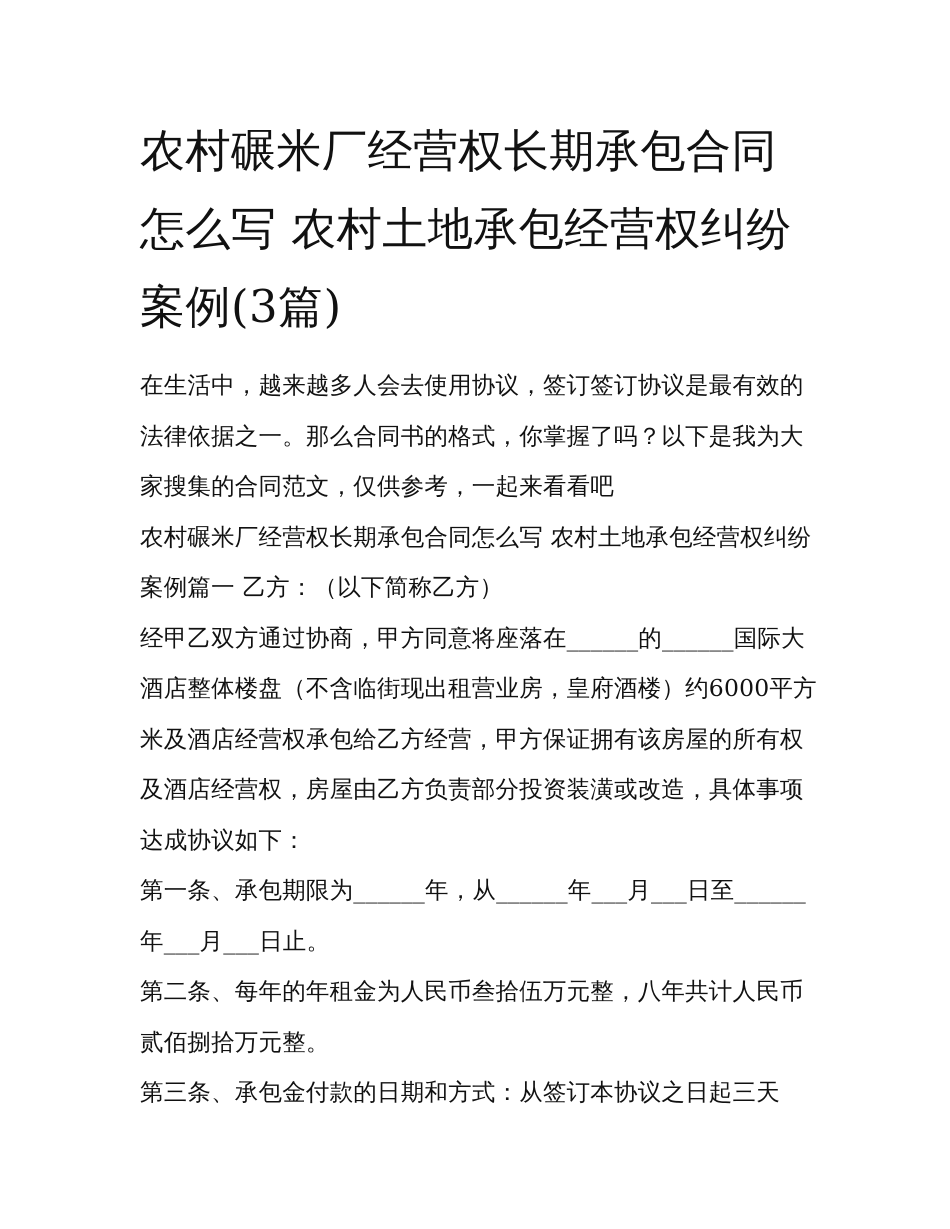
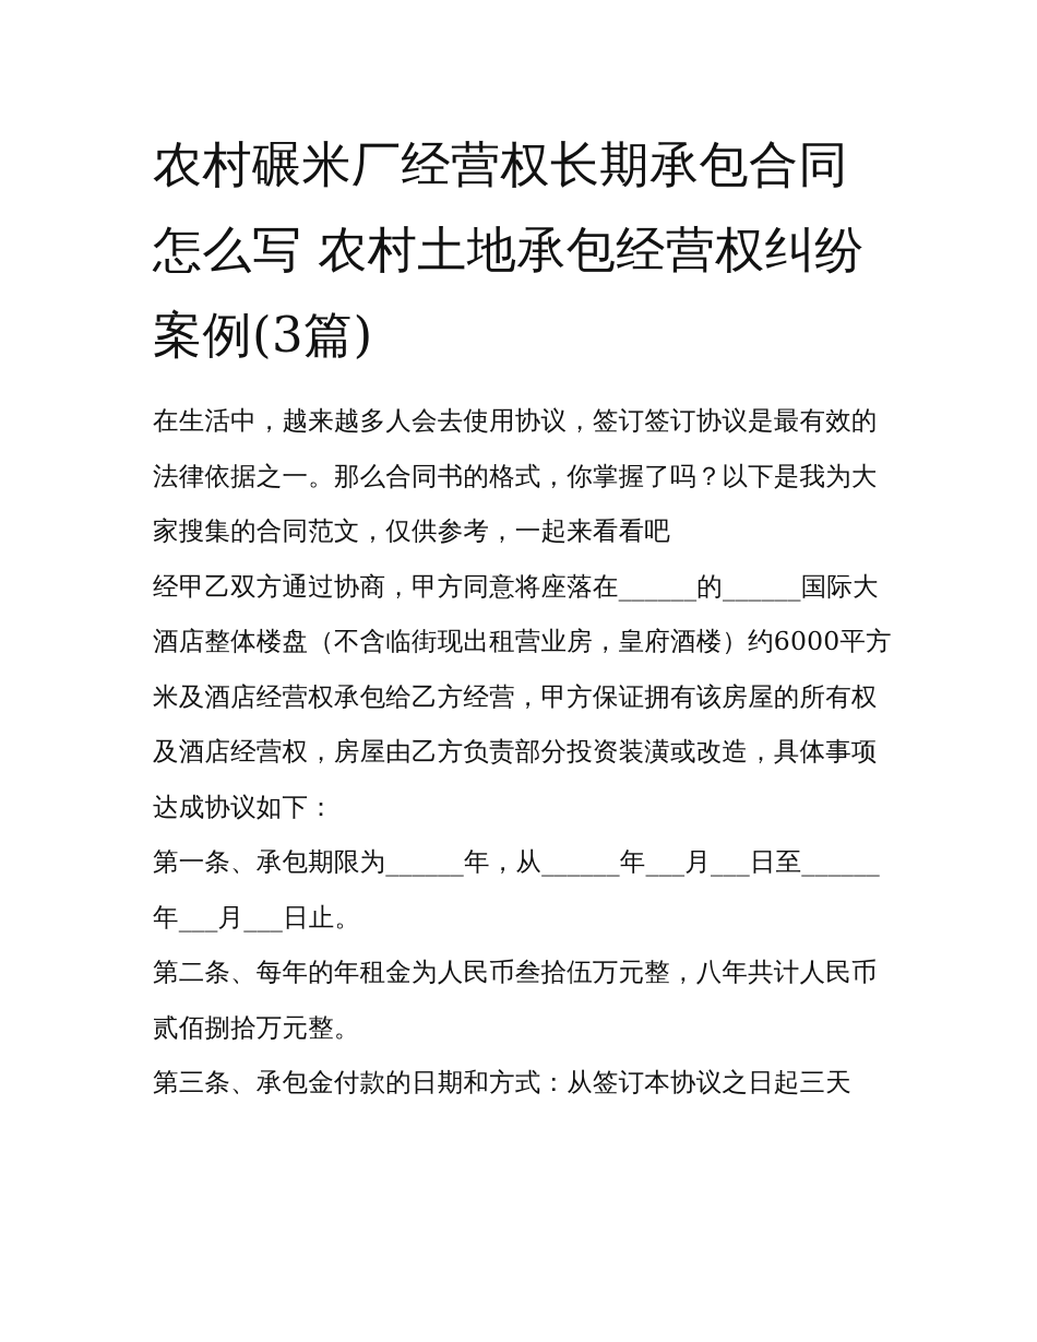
  农村碾米厂经营权长期承包合同怎么写 农村土地承包经营权纠纷案例(3篇)
  在生活中，越来越多人会去使用协议，签订签订协议是最有效的法律依据之一。那么合同书的格式，你掌握了吗？以下是我为大家搜集的合同范文，仅供参考，一起来看看吧
- 农村碾米厂经营权长期承包合同怎么写 农村土地承包经营权纠纷案例篇一 乙方：（以下简称乙方）
  经甲乙双方通过协商，甲方同意将座落在______的______国际大酒店整体楼盘（不含临街现出租营业房，皇府酒楼）约6000平方米及酒店经营权承包给乙方经营，甲方保证拥有该房屋的所有权及酒店经营权，房屋由乙方负责部分投资装潢或改造，具体事项达成协议如下：
  第一条、承包期限为______年，从______年___月___日至______年___月___日止。
  第二条、每年的年租金为人民币叁拾伍万元整，八年共计人民币贰佰捌拾万元整。
  第三条、承包金付款的日期和方式：从签订本协议之日起三天
